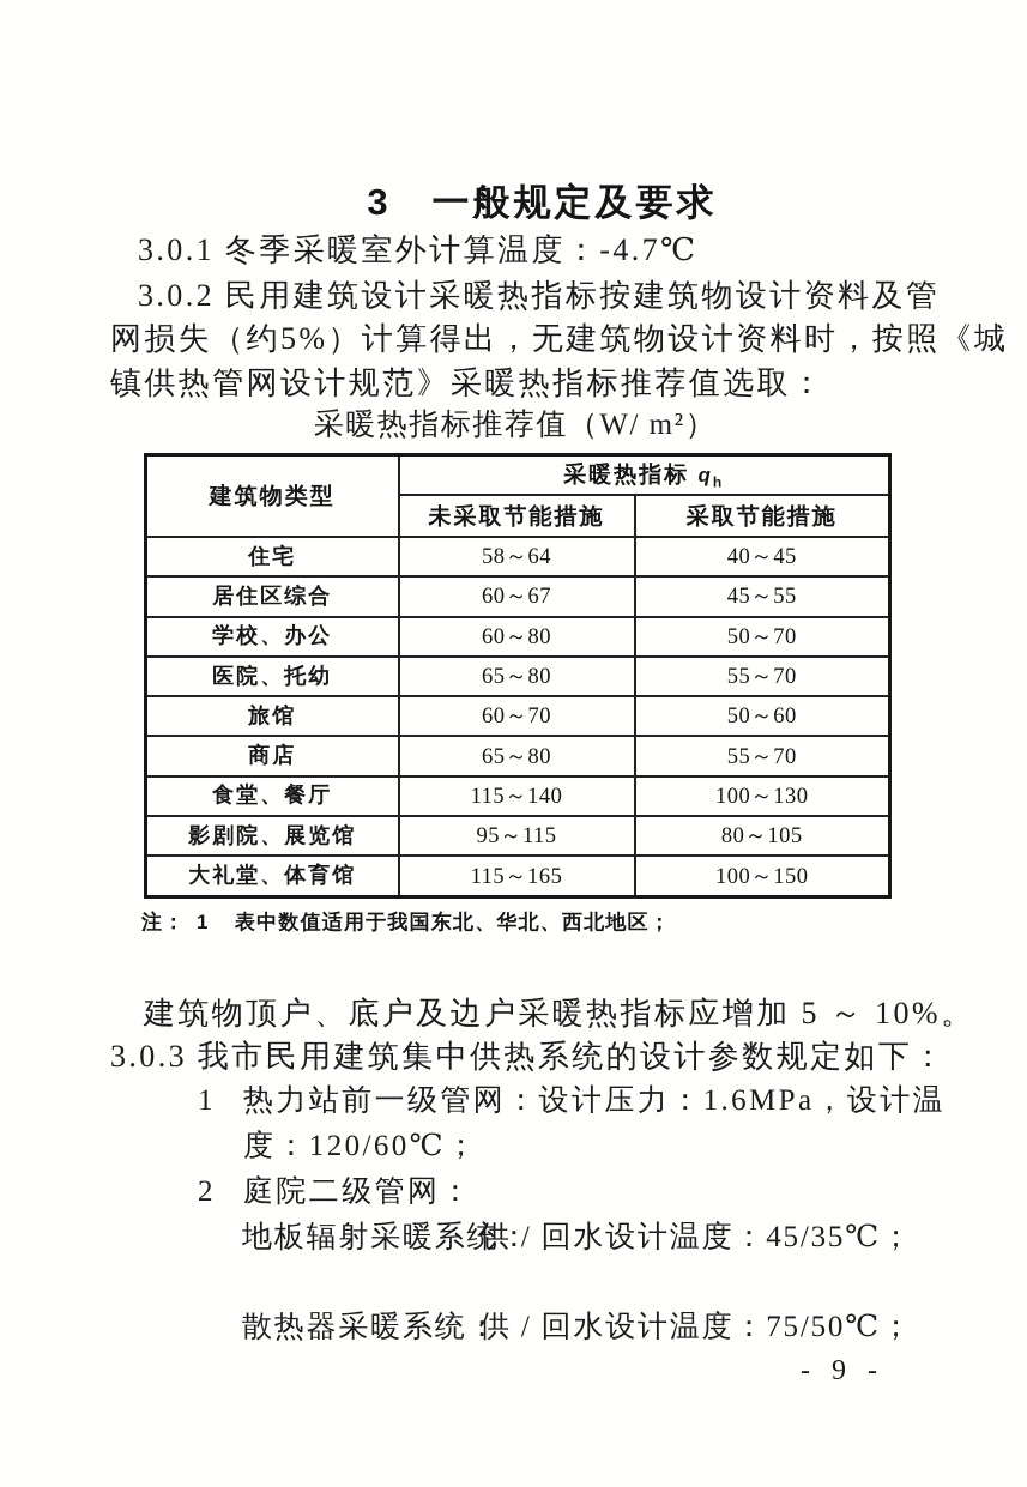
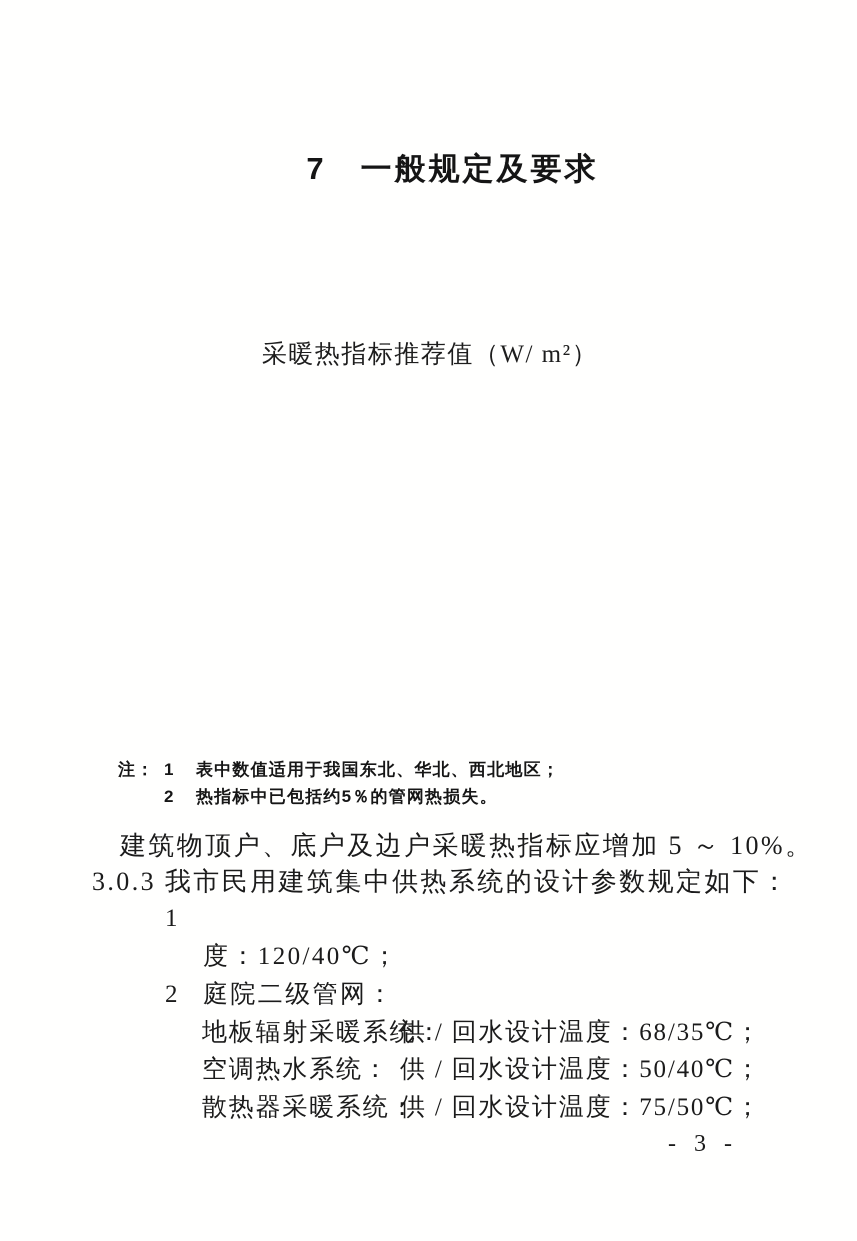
- 3 一般规定及要求
+ 7 一般规定及要求
- 3.0.1 冬季采暖室外计算温度：-4.7℃
- 3.0.2 民用建筑设计采暖热指标按建筑物设计资料及管
- 网损失（约5%）计算得出，无建筑物设计资料时，按照《城
- 镇供热管网设计规范》采暖热指标推荐值选取：
  采暖热指标推荐值（W/ m²）
- 建筑物类型	采暖热指标 qh
- 未采取节能措施	采取节能措施
- 住宅	58～64	40～45
- 居住区综合	60～67	45～55
- 学校、办公	60～80	50～70
- 医院、托幼	65～80	55～70
- 旅馆	60～70	50～60
- 商店	65～80	55～70
- 食堂、餐厅	115～140	100～130
- 影剧院、展览馆	95～115	80～105
- 大礼堂、体育馆	115～165	100～150
  注： 1 表中数值适用于我国东北、华北、西北地区；
+ 2 热指标中已包括约5％的管网热损失。
  建筑物顶户、底户及边户采暖热指标应增加 5 ～ 10%。
  3.0.3 我市民用建筑集中供热系统的设计参数规定如下：
  1
- 热力站前一级管网：设计压力：1.6MPa，设计温
- 度：120/60℃；
+ 度：120/40℃；
  2
  庭院二级管网：
- 地板辐射采暖系 供 / 回水设计温度：45/35℃；
+ 地板辐射采暖系 供 / 回水设计温度：68/35℃；
+ 空调热水系统： 供 / 回水设计温度：50/40℃；
  散热器采暖系统 供 / 回水设计温度：75/50℃；
- - 9 -
+ - 3 -
